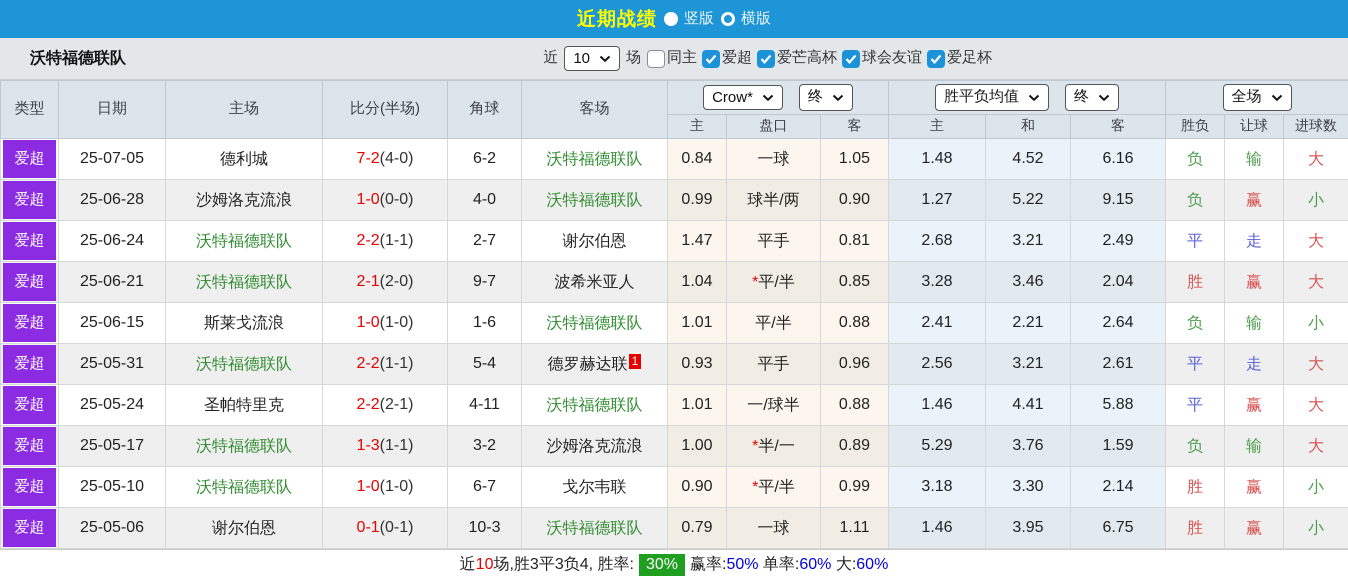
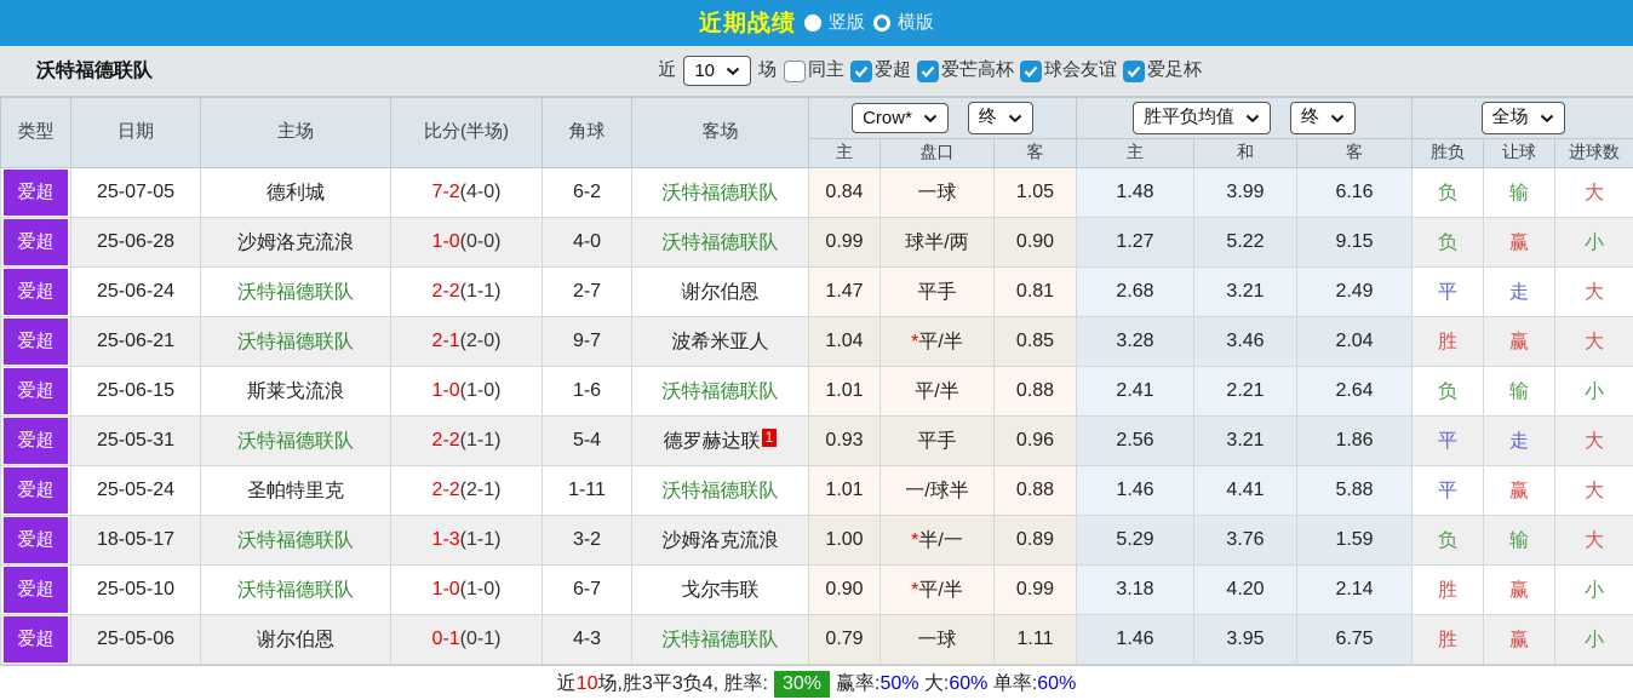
  近期战绩
  竖版
  横版
  沃特福德联队
  近
  10
  场
  同主
  爱超
  爱芒高杯
  球会友谊
  爱足杯
  类型	日期	主场	比分(半场)	角球	客场	Crow* 终	胜平负均值 终	全场
  主	盘口	客	主	和	客	胜负	让球	进球数
- 爱超	25-07-05	德利城	7-2(4-0)	6-2	沃特福德联队	0.84	一球	1.05	1.48	4.52	6.16	负	输	大
+ 爱超	25-07-05	德利城	7-2(4-0)	6-2	沃特福德联队	0.84	一球	1.05	1.48	3.99	6.16	负	输	大
  爱超	25-06-28	沙姆洛克流浪	1-0(0-0)	4-0	沃特福德联队	0.99	球半/两	0.90	1.27	5.22	9.15	负	赢	小
  爱超	25-06-24	沃特福德联队	2-2(1-1)	2-7	谢尔伯恩	1.47	平手	0.81	2.68	3.21	2.49	平	走	大
  爱超	25-06-21	沃特福德联队	2-1(2-0)	9-7	波希米亚人	1.04	*平/半	0.85	3.28	3.46	2.04	胜	赢	大
  爱超	25-06-15	斯莱戈流浪	1-0(1-0)	1-6	沃特福德联队	1.01	平/半	0.88	2.41	2.21	2.64	负	输	小
- 爱超	25-05-31	沃特福德联队	2-2(1-1)	5-4	德罗赫达联 1	0.93	平手	0.96	2.56	3.21	2.61	平	走	大
+ 爱超	25-05-31	沃特福德联队	2-2(1-1)	5-4	德罗赫达联 1	0.93	平手	0.96	2.56	3.21	1.86	平	走	大
- 爱超	25-05-24	圣帕特里克	2-2(2-1)	4-11	沃特福德联队	1.01	一/球半	0.88	1.46	4.41	5.88	平	赢	大
+ 爱超	25-05-24	圣帕特里克	2-2(2-1)	1-11	沃特福德联队	1.01	一/球半	0.88	1.46	4.41	5.88	平	赢	大
- 爱超	25-05-17	沃特福德联队	1-3(1-1)	3-2	沙姆洛克流浪	1.00	*半/一	0.89	5.29	3.76	1.59	负	输	大
+ 爱超	18-05-17	沃特福德联队	1-3(1-1)	3-2	沙姆洛克流浪	1.00	*半/一	0.89	5.29	3.76	1.59	负	输	大
- 爱超	25-05-10	沃特福德联队	1-0(1-0)	6-7	戈尔韦联	0.90	*平/半	0.99	3.18	3.30	2.14	胜	赢	小
+ 爱超	25-05-10	沃特福德联队	1-0(1-0)	6-7	戈尔韦联	0.90	*平/半	0.99	3.18	4.20	2.14	胜	赢	小
- 爱超	25-05-06	谢尔伯恩	0-1(0-1)	10-3	沃特福德联队	0.79	一球	1.11	1.46	3.95	6.75	胜	赢	小
+ 爱超	25-05-06	谢尔伯恩	0-1(0-1)	4-3	沃特福德联队	0.79	一球	1.11	1.46	3.95	6.75	胜	赢	小
  近
  10
  场,胜3平3负4, 胜率:
  30%
  赢率:
  50%
- 单率:
+ 大:
  60%
- 大:
+ 单率:
  60%
